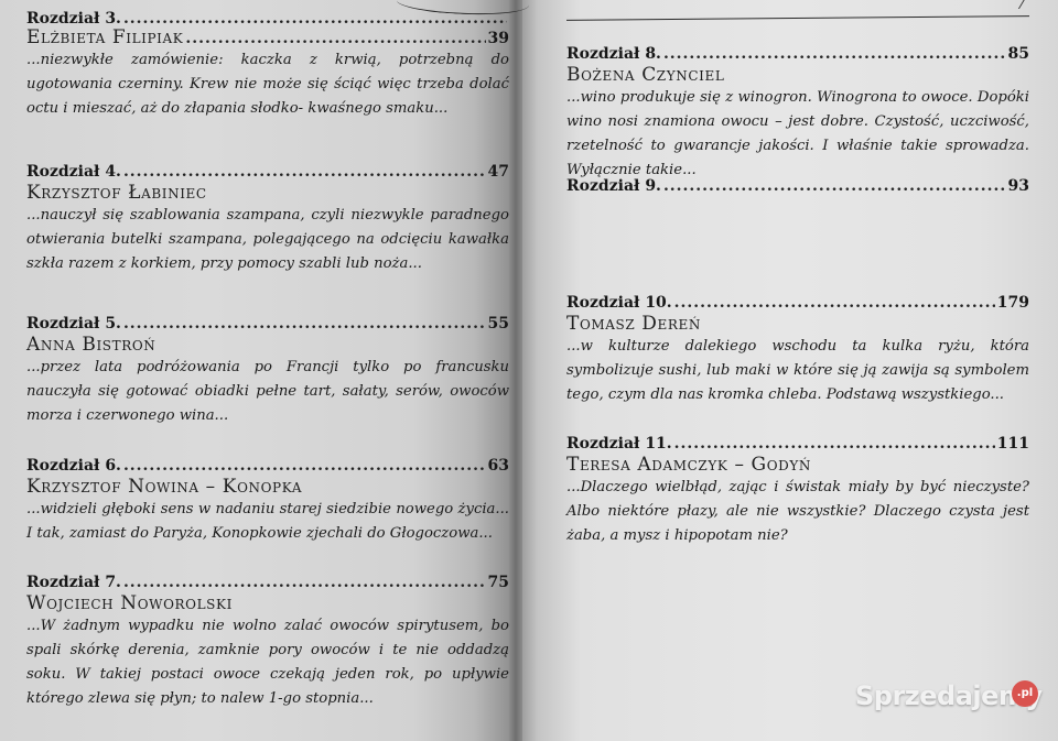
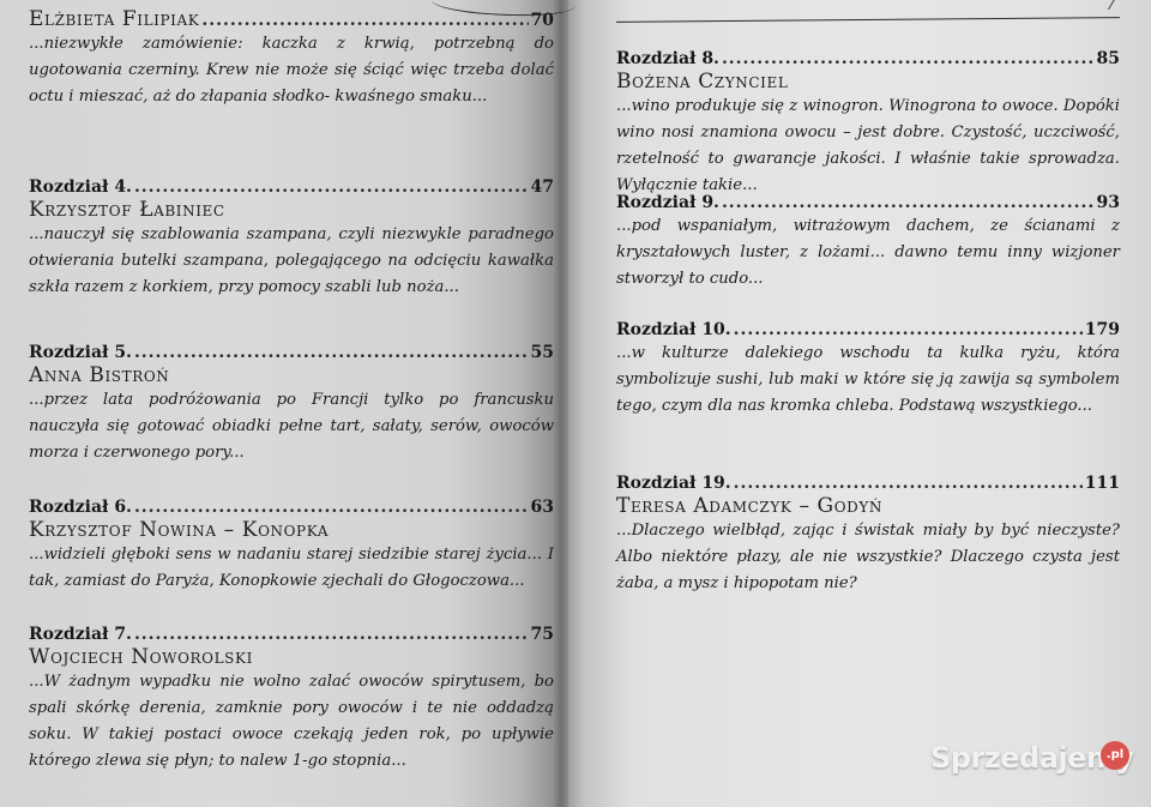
  7
- Rozdział 3.
  Elżbieta Filipiak
- 39
+ 70
  ...niezwykłe zamówienie: kaczka z krwią, potrzebną do ugotowania czerniny. Krew nie może się ściąć więc trzeba dolać octu i mieszać, aż do złapania słodko- kwaśnego smaku...
  Rozdział 4.
  47
  Krzysztof Łabiniec
  ...nauczył się szablowania szampana, czyli niezwykle paradnego otwierania butelki szampana, polegającego na odcięciu kawałka szkła razem z korkiem, przy pomocy szabli lub noża...
  Rozdział 5.
  55
  Anna Bistroń
- ...przez lata podróżowania po Francji tylko po francusku nauczyła się gotować obiadki pełne tart, sałaty, serów, owoców morza i czerwonego wina...
+ ...przez lata podróżowania po Francji tylko po francusku nauczyła się gotować obiadki pełne tart, sałaty, serów, owoców morza i czerwonego pory...
  Rozdział 6.
  63
  Krzysztof Nowina – Konopka
- ...widzieli głęboki sens w nadaniu starej siedzibie nowego życia... I tak, zamiast do Paryża, Konopkowie zjechali do Głogoczowa...
+ ...widzieli głęboki sens w nadaniu starej siedzibie starej życia... I tak, zamiast do Paryża, Konopkowie zjechali do Głogoczowa...
  Rozdział 7.
  75
  Wojciech Noworolski
  ...W żadnym wypadku nie wolno zalać owoców spirytusem, bo spali skórkę derenia, zamknie pory owoców i te nie oddadzą soku. W takiej postaci owoce czekają jeden rok, po upływie którego zlewa się płyn; to nalew 1-go stopnia...
  Rozdział 8.
  85
  Bożena Czynciel
  ...wino produkuje się z winogron. Winogrona to owoce. Dopóki wino nosi znamiona owocu – jest dobre. Czystość, uczciwość, rzetelność to gwarancje jakości. I właśnie takie sprowadza. Wyłącznie takie...
  Rozdział 9.
  93
+ ...pod wspaniałym, witrażowym dachem, ze ścianami z kryształowych luster, z lożami... dawno temu inny wizjoner stworzył to cudo...
  Rozdział 10.
  179
- Tomasz Dereń
  ...w kulturze dalekiego wschodu ta kulka ryżu, która symbolizuje sushi, lub maki w które się ją zawija są symbolem tego, czym dla nas kromka chleba. Podstawą wszystkiego...
- Rozdział 11.
+ Rozdział 19.
  111
  Teresa Adamczyk – Godyń
  ...Dlaczego wielbłąd, zając i świstak miały by być nieczyste? Albo niektóre płazy, ale nie wszystkie? Dlaczego czysta jest żaba, a mysz i hipopotam nie?
  Sprzedaje
  .pl
